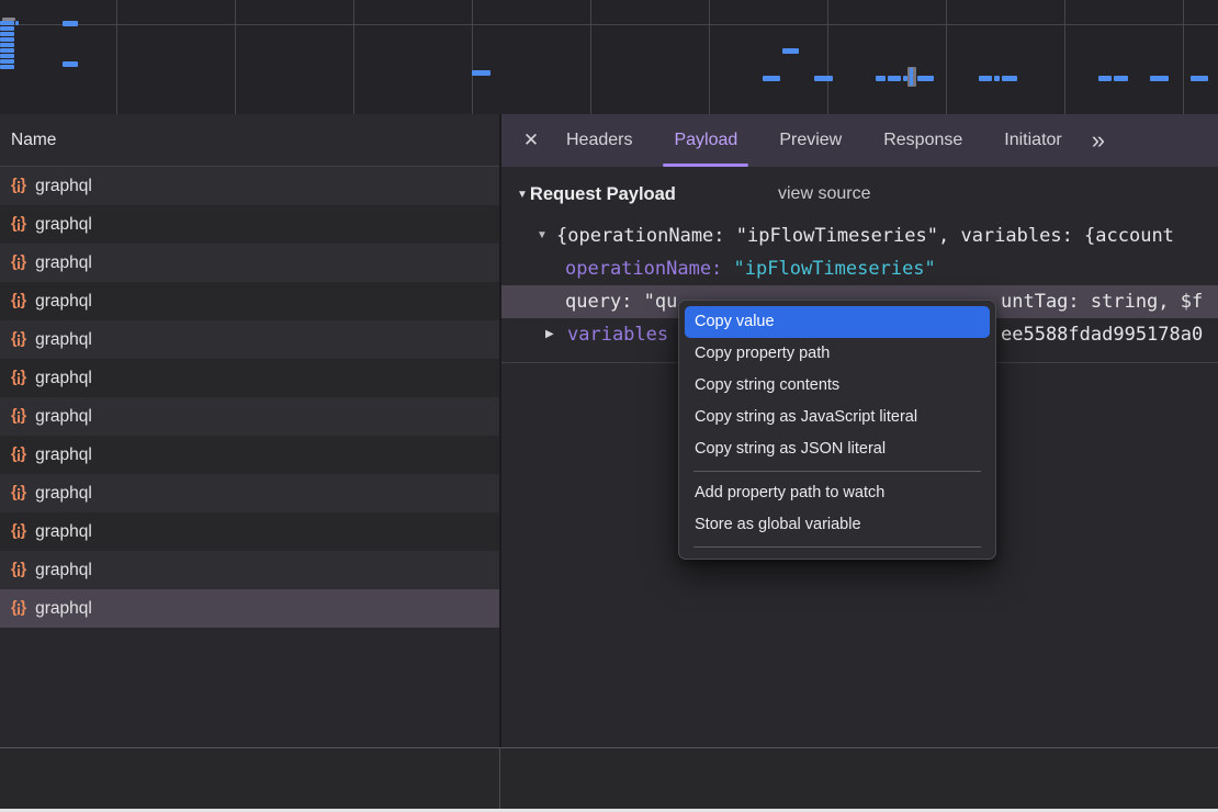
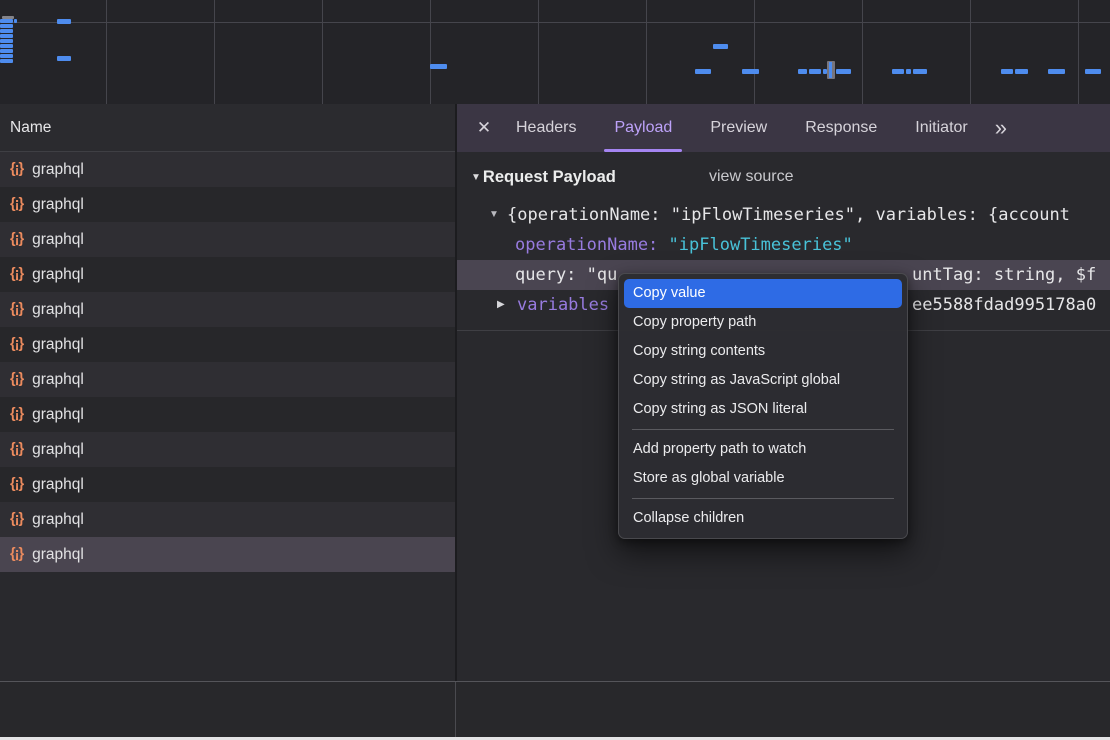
  Name
  {¡}
  graphql
  {¡}
  graphql
  {¡}
  graphql
  {¡}
  graphql
  {¡}
  graphql
  {¡}
  graphql
  {¡}
  graphql
  {¡}
  graphql
  {¡}
  graphql
  {¡}
  graphql
  {¡}
  graphql
  {¡}
  graphql
  ✕
  Headers
  Payload
  Preview
  Response
  Initiator
  »
  ▼
  Request Payload
  view source
  ▼
  {operationName: "ipFlowTimeseries", variables: {account
  operationName: "ipFlowTimeseries"
  query: "qu
  untTag: string, $f
  ▶
  variables
  ee5588fdad995178a0
  Copy value
  Copy property path
  Copy string contents
- Copy string as JavaScript literal
+ Copy string as JavaScript global
  Copy string as JSON literal
  Add property path to watch
  Store as global variable
+ Collapse children
